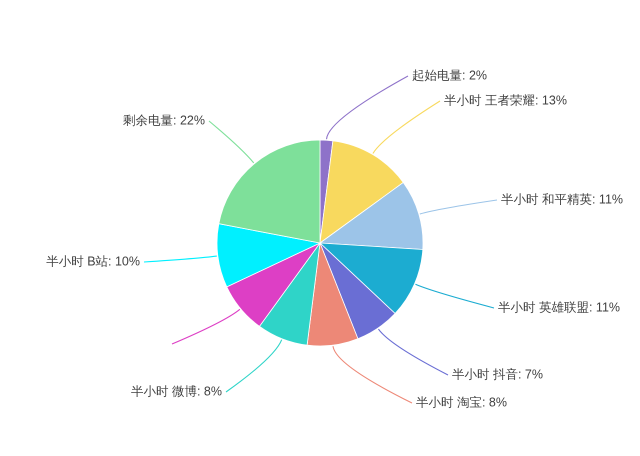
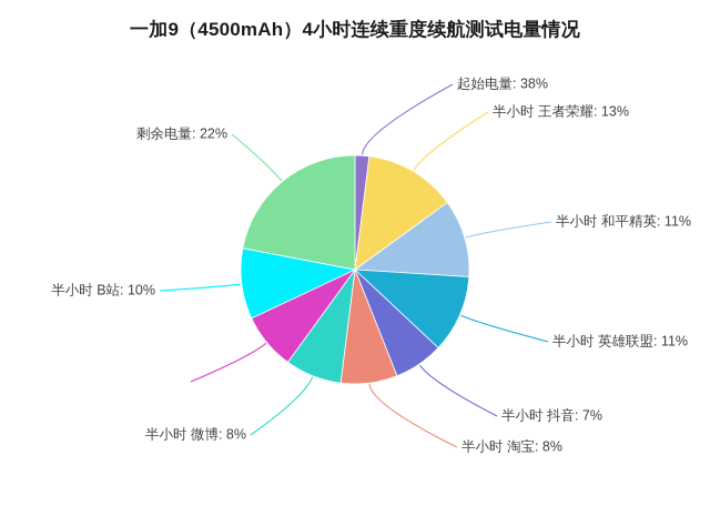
+ 一加9（4500mAh）4小时连续重度续航测试电量情况
- 起始电量: 2%
+ 起始电量: 38%
  半小时 王者荣耀: 13%
  半小时 和平精英: 11%
  半小时 英雄联盟: 11%
  半小时 抖音: 7%
  半小时 淘宝: 8%
  半小时 微博: 8%
  半小时 B站: 10%
  剩余电量: 22%
